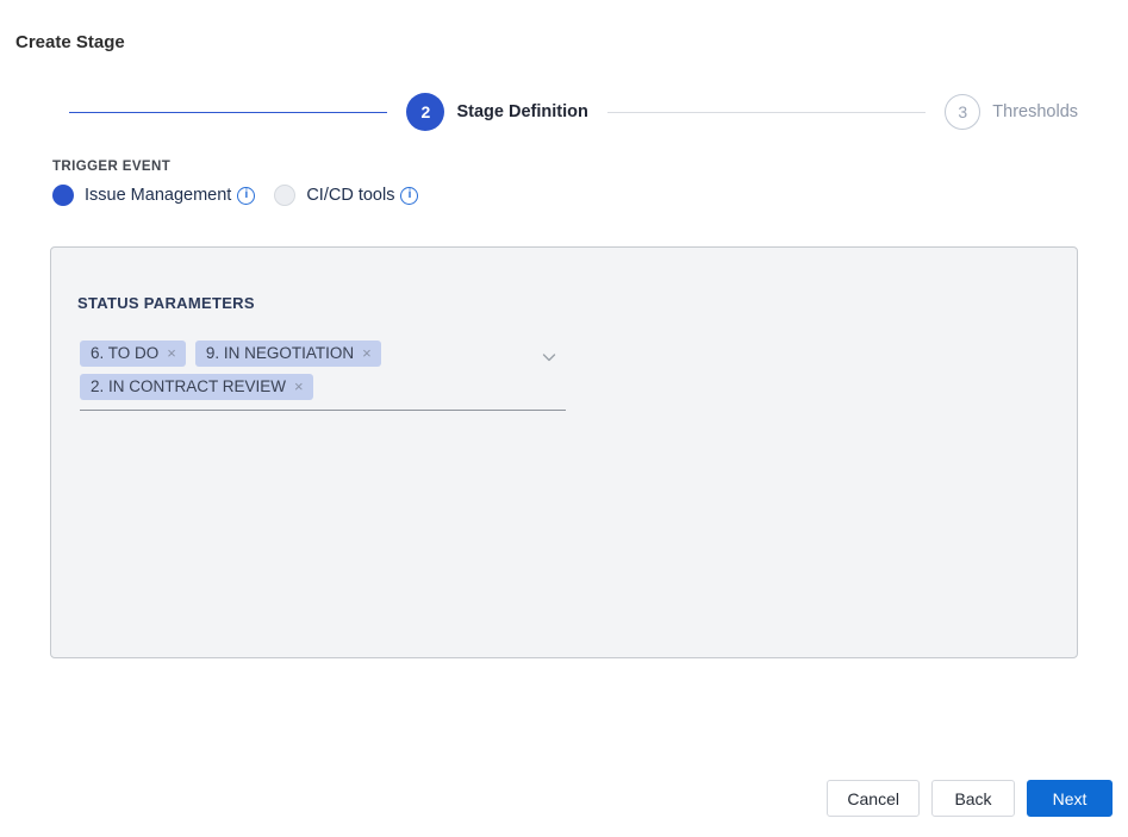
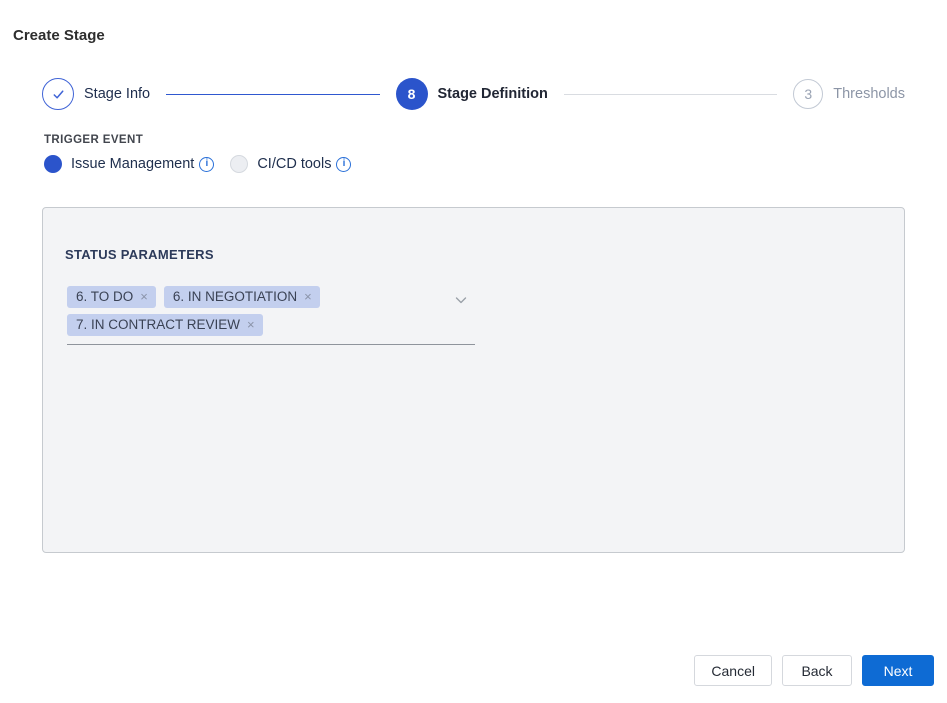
  Create Stage
+ Stage Info
- 2
+ 8
  Stage Definition
  3
  Thresholds
  TRIGGER EVENT
  Issue Management
  i
  CI/CD tools
  i
  STATUS PARAMETERS
  6. TO DO
  ×
- 9. IN NEGOTIATION
+ 6. IN NEGOTIATION
  ×
- 2. IN CONTRACT REVIEW
+ 7. IN CONTRACT REVIEW
  ×
  Cancel
  Back
  Next
